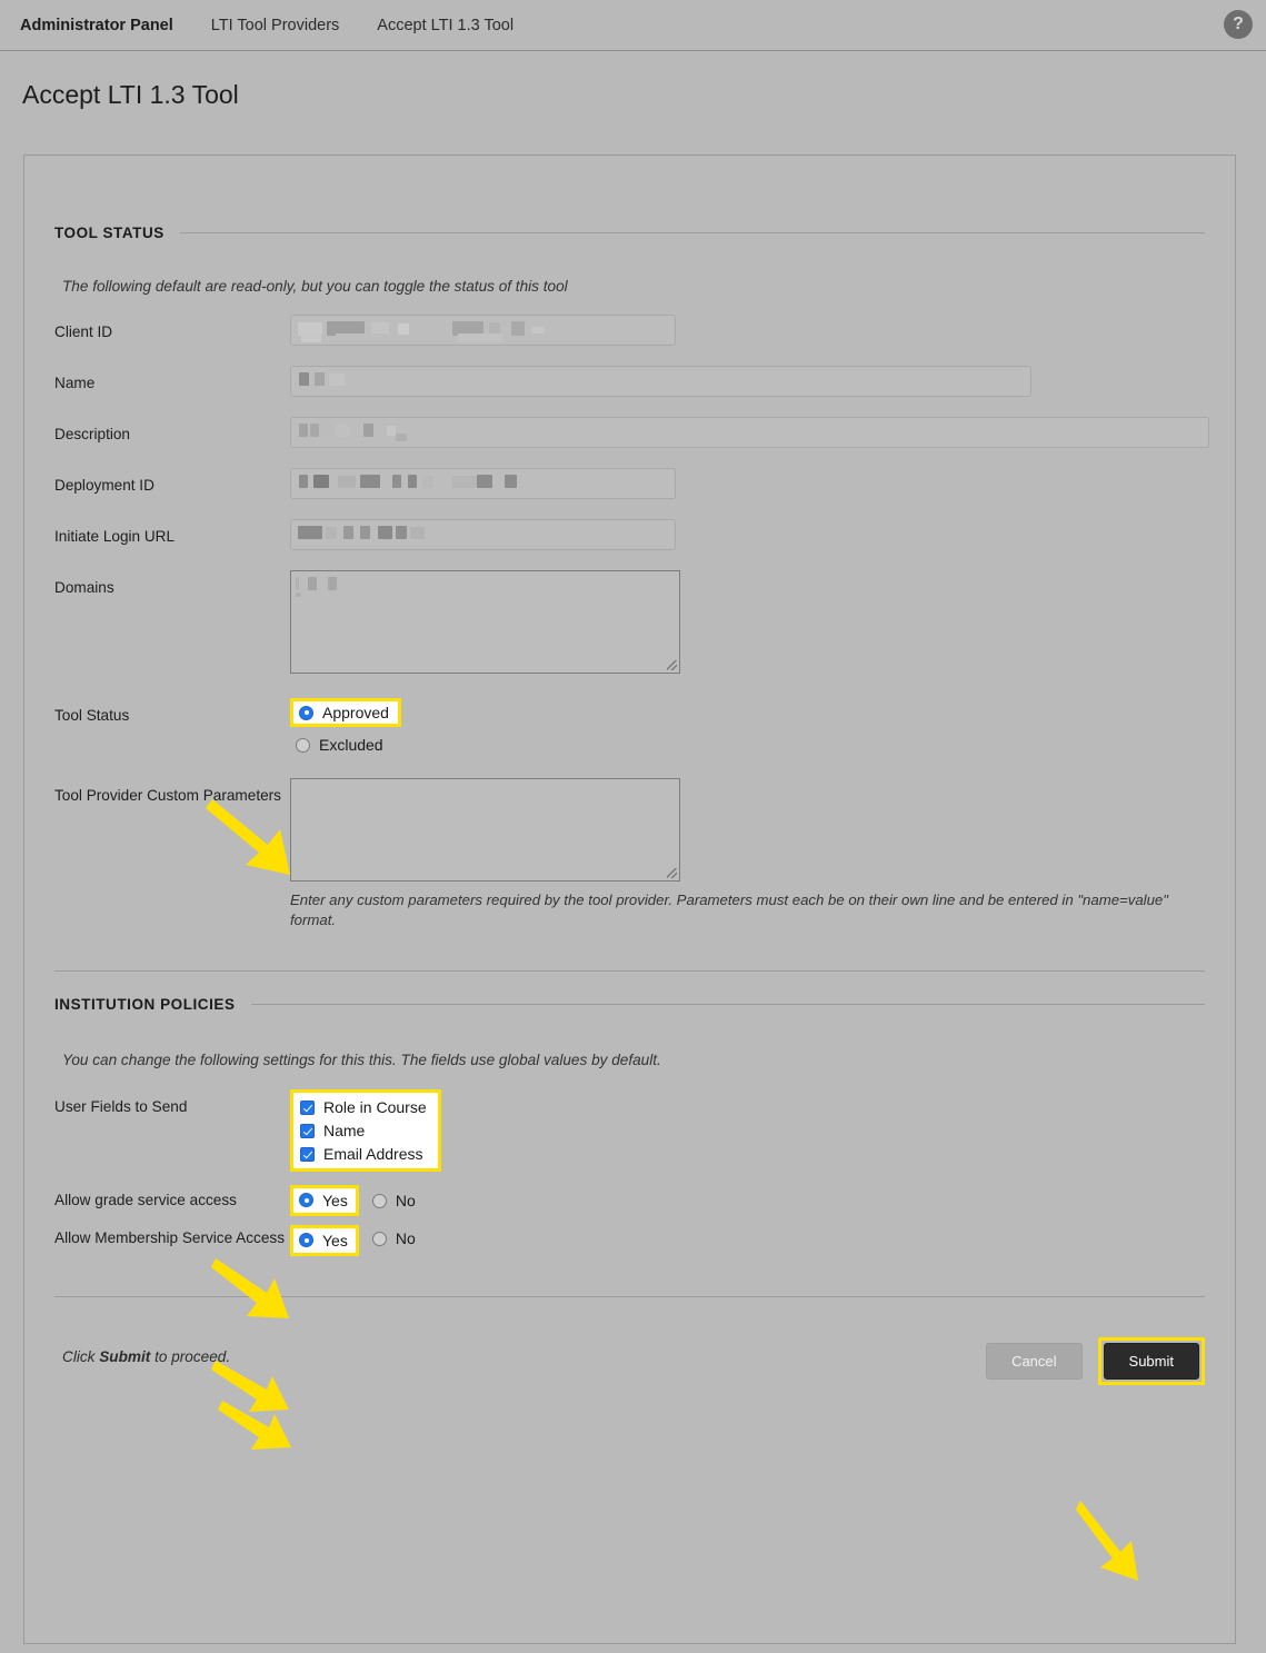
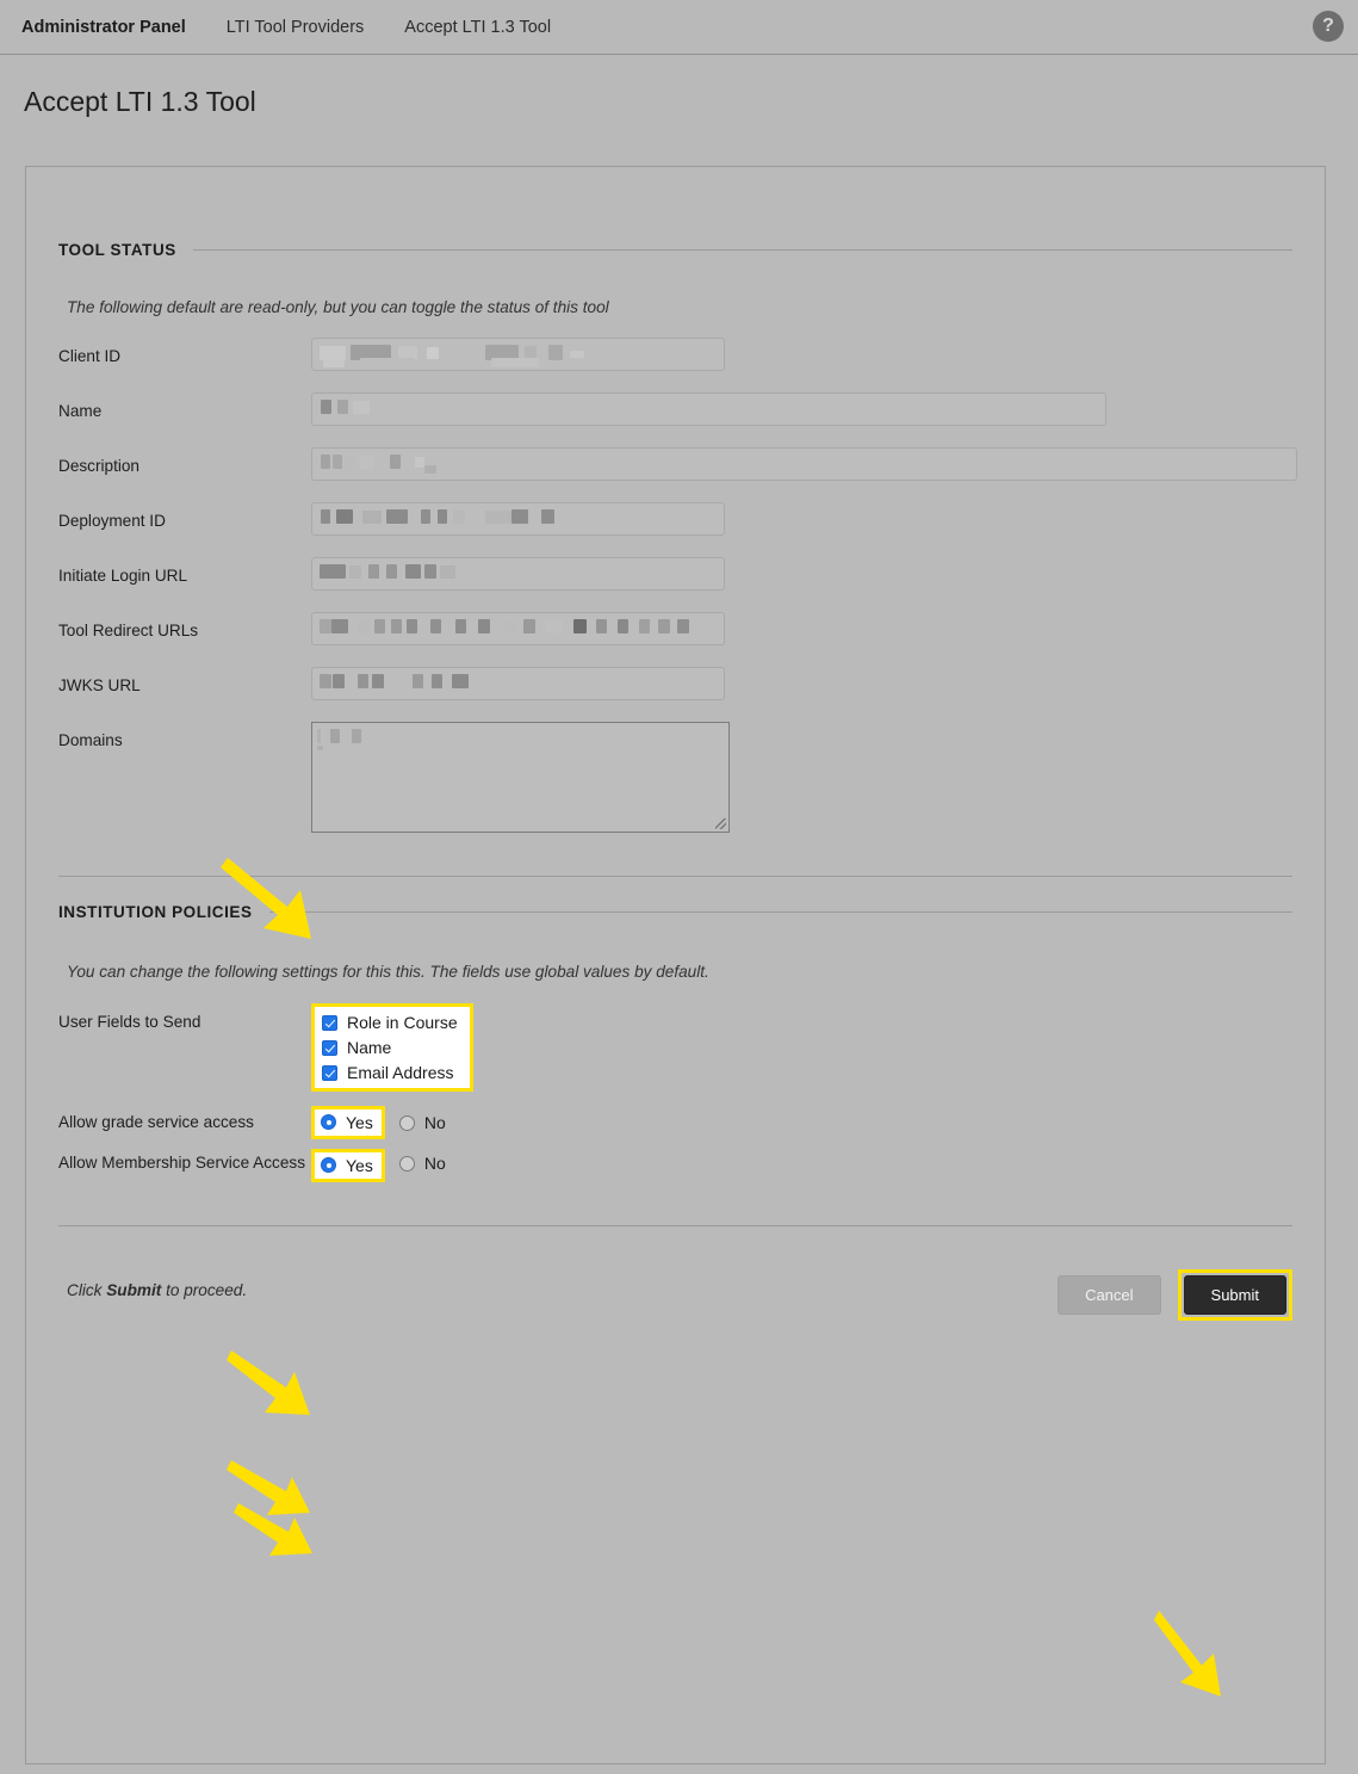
  Administrator Panel
  LTI Tool Providers
  Accept LTI 1.3 Tool
  ?
  Accept LTI 1.3 Tool
  TOOL STATUS
  The following default are read-only, but you can toggle the status of this tool
  Client ID
  Name
  Description
  Deployment ID
  Initiate Login URL
+ Tool Redirect URLs
+ JWKS URL
  Domains
- Tool Status
- Approved
- Excluded
- Tool Provider Custom Parameters
- Enter any custom parameters required by the tool provider. Parameters must each be on their own line and be entered in "name=value" format.
  INSTITUTION POLICIES
  You can change the following settings for this this. The fields use global values by default.
  User Fields to Send
  Role in Course
  Name
  Email Address
  Allow grade service access
  Yes
  No
  Allow Membership Service Access
  Yes
  No
  Click Submit to proceed.
  Cancel
  Submit
